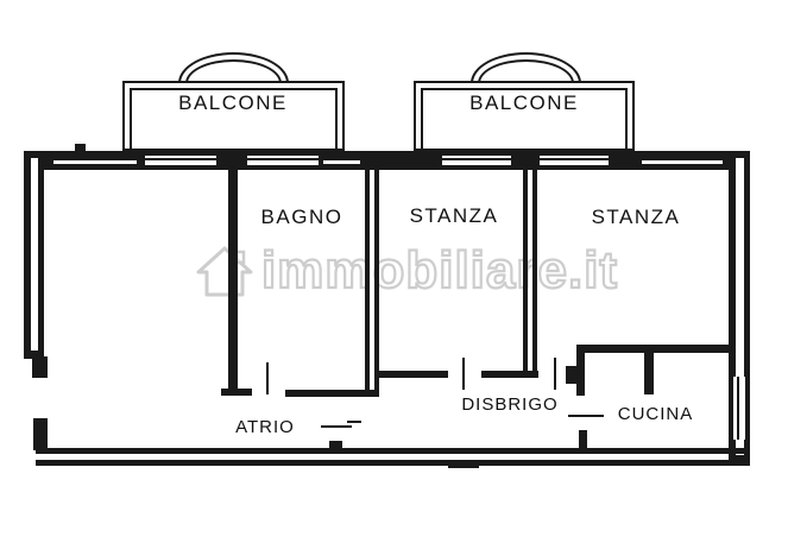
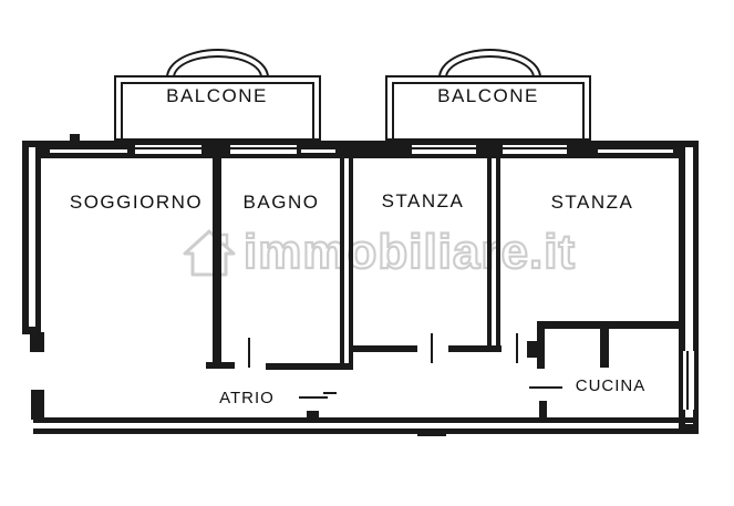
  immobiliae.it
  BALCONE
  BALCONE
+ SOGGIORNO
  BAGNO
  STANZA
  STANZA
  ATRIO
- DISBRIGO
  CUCINA
